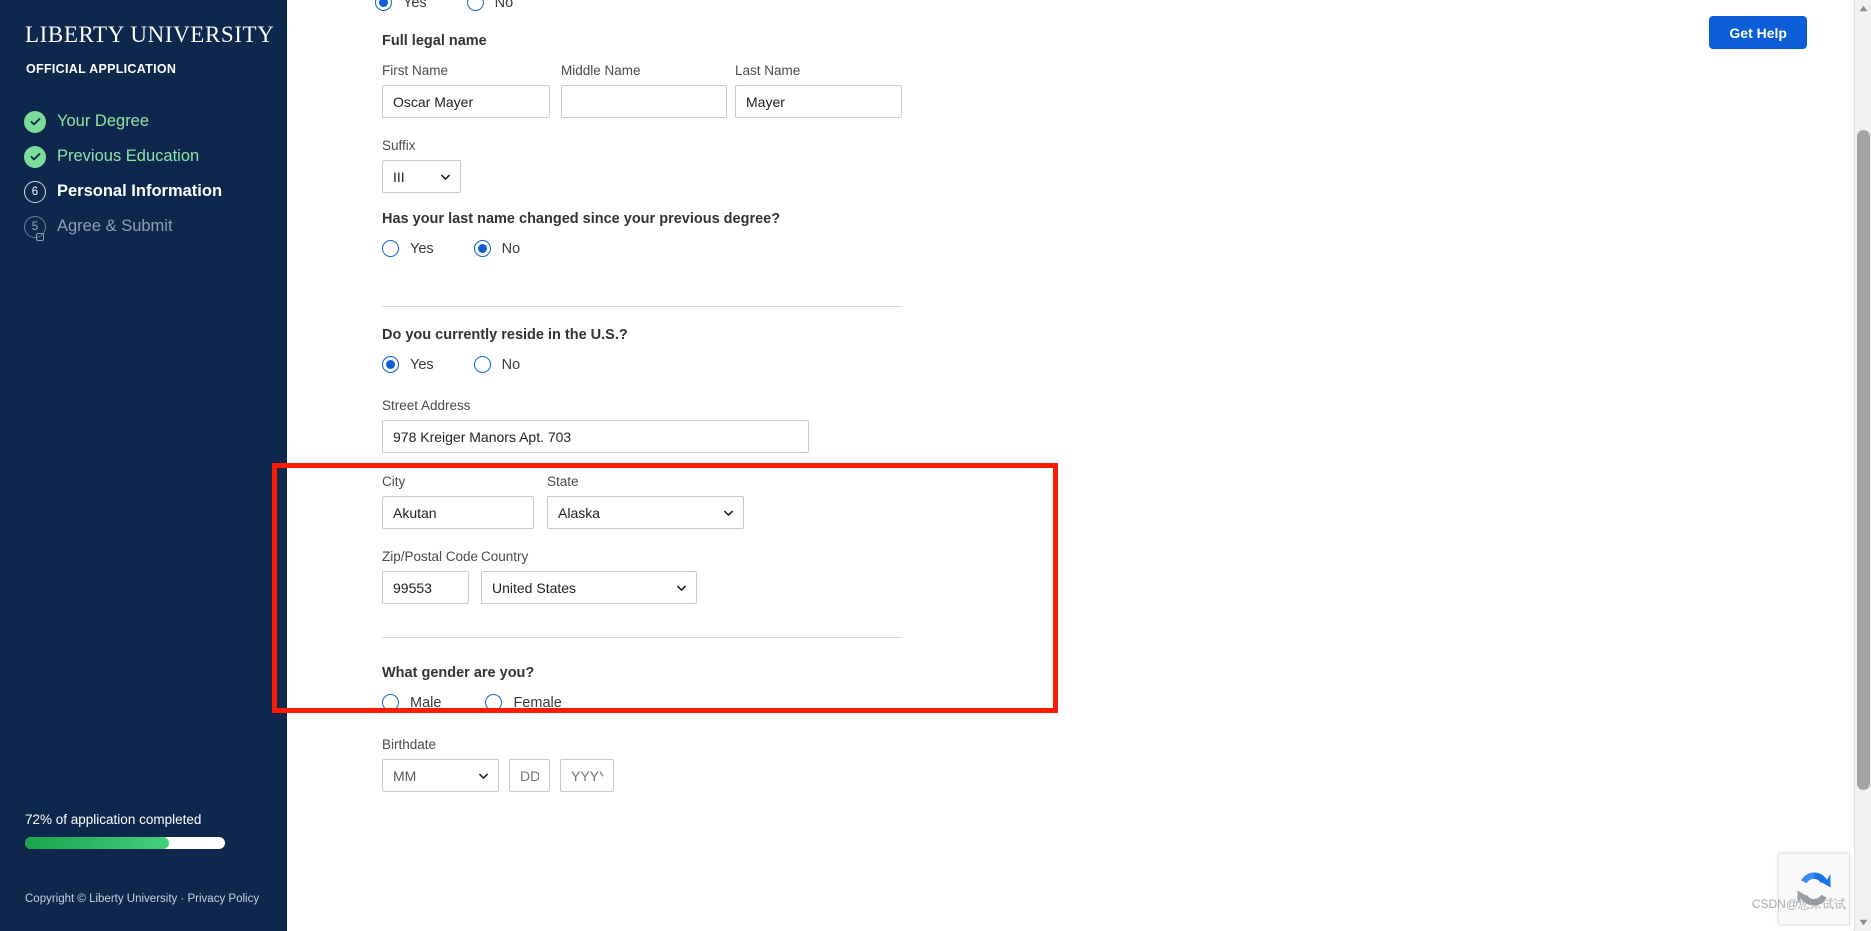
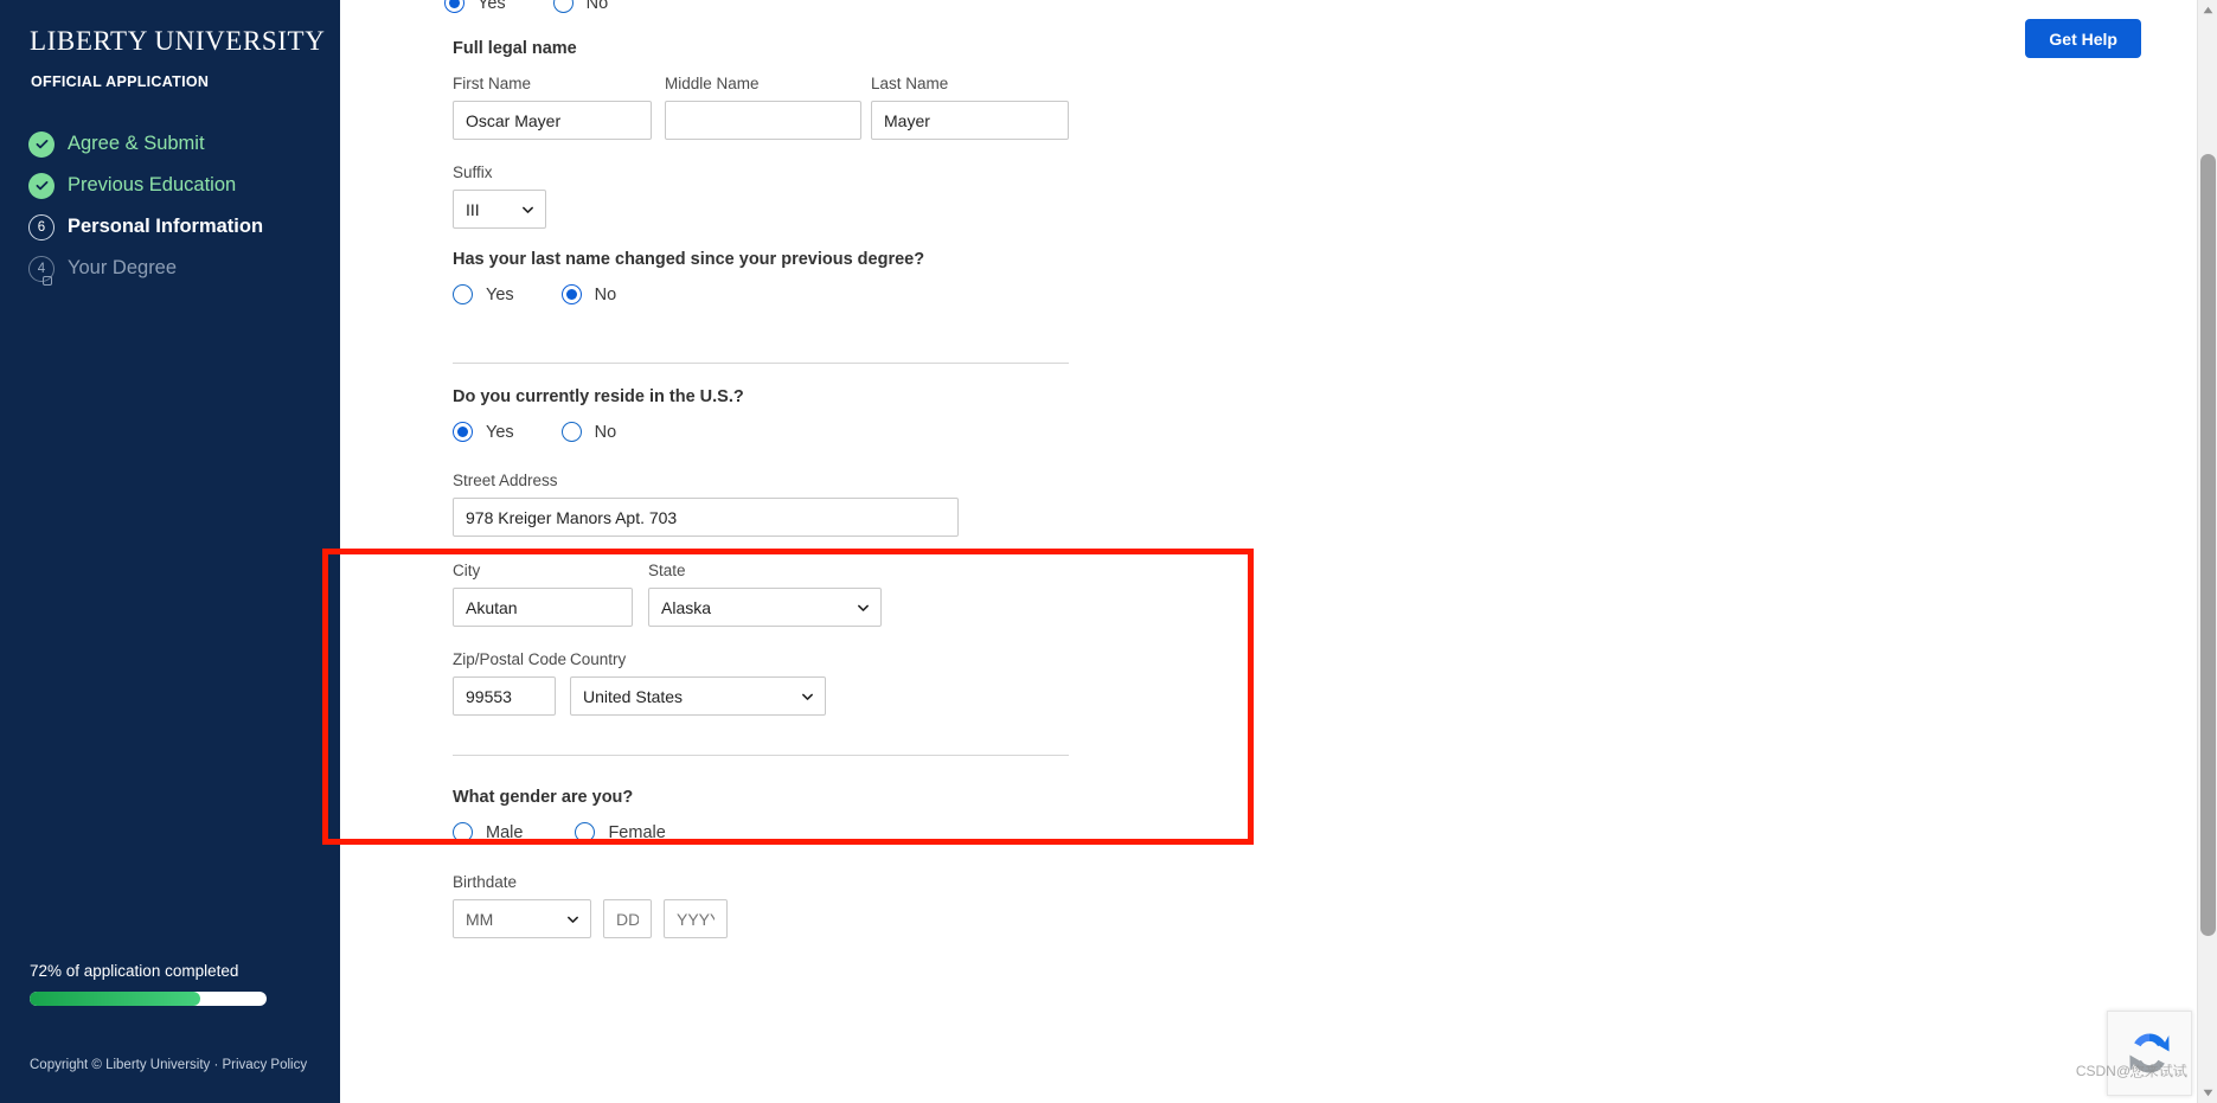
  LIBERTY UNIVERSITY
  OFFICIAL APPLICATION
- Your Degree
+ Agree & Submit
  Previous Education
  6
  Personal Information
- 5
+ 4
- Agree & Submit
+ Your Degree
  72% of application completed
  Copyright © Liberty University · Privacy Policy
  Get Help
  Yes
  No
  Full legal name
  First Name
  Oscar Mayer
  Middle Name
  Last Name
  Mayer
  Suffix
  III
  Has your last name changed since your previous degree?
  Yes
  No
  Do you currently reside in the U.S.?
  Yes
  No
  Street Address
  978 Kreiger Manors Apt. 703
  City
  Akutan
  State
  Alaska
  Zip/Postal Code
  99553
  Country
  United States
  What gender are you?
  Male
  Female
  Birthdate
  MM
  DD
  YYY
  CSDN@您来试试
